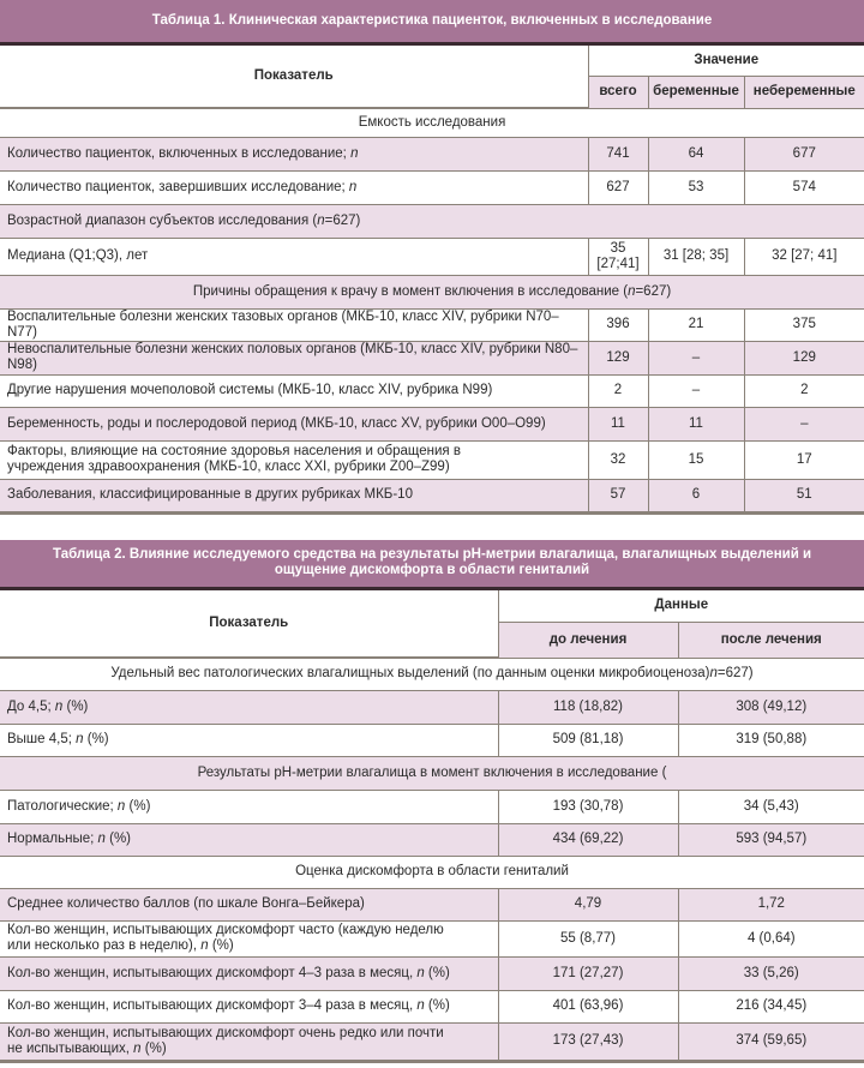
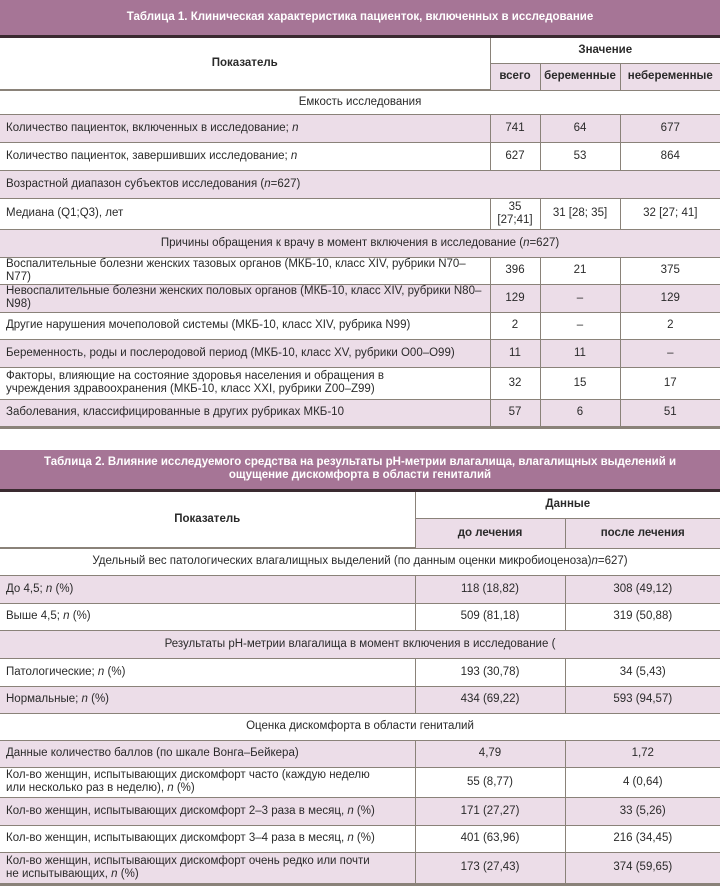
  Таблица 1. Клиническая характеристика пациенток, включенных в исследование
  Показатель	Значение
  всего	беременные	небеременные
  Емкость исследования
  Количество пациенток, включенных в исследование; n	741	64	677
- Количество пациенток, завершивших исследование; n	627	53	574
+ Количество пациенток, завершивших исследование; n	627	53	864
  Возрастной диапазон субъектов исследования (n=627)
  Медиана (Q1;Q3), лет	35 [27;41]	31 [28; 35]	32 [27; 41]
  Причины обращения к врачу в момент включения в исследование (n=627)
  Воспалительные болезни женских тазовых органов (МКБ-10, класс XIV, рубрики N70–N77)	396	21	375
  Невоспалительные болезни женских половых органов (МКБ-10, класс XIV, рубрики N80–N98)	129	–	129
  Другие нарушения мочеполовой системы (МКБ-10, класс XIV, рубрика N99)	2	–	2
  Беременность, роды и послеродовой период (МКБ-10, класс XV, рубрики O00–O99)	11	11	–
  Факторы, влияющие на состояние здоровья населения и обращения в учреждения здравоохранения (МКБ-10, класс XXI, рубрики Z00–Z99)	32	15	17
  Заболевания, классифицированные в других рубриках МКБ-10	57	6	51
  Таблица 2. Влияние исследуемого средства на результаты рН-метрии влагалища, влагалищных выделений и ощущение дискомфорта в области гениталий
  Показатель	Данные
  до лечения	после лечения
  Удельный вес патологических влагалищных выделений (по данным оценки микробиоценоза)n=627)
  До 4,5; n (%)	118 (18,82)	308 (49,12)
  Выше 4,5; n (%)	509 (81,18)	319 (50,88)
  Результаты рН-метрии влагалища в момент включения в исследование (
  Патологические; n (%)	193 (30,78)	34 (5,43)
  Нормальные; n (%)	434 (69,22)	593 (94,57)
  Оценка дискомфорта в области гениталий
- Среднее количество баллов (по шкале Вонга–Бейкера)	4,79	1,72
+ Данные количество баллов (по шкале Вонга–Бейкера)	4,79	1,72
  Кол-во женщин, испытывающих дискомфорт часто (каждую неделю или несколько раз в неделю), n (%)	55 (8,77)	4 (0,64)
- Кол-во женщин, испытывающих дискомфорт 4–3 раза в месяц, n (%)	171 (27,27)	33 (5,26)
+ Кол-во женщин, испытывающих дискомфорт 2–3 раза в месяц, n (%)	171 (27,27)	33 (5,26)
  Кол-во женщин, испытывающих дискомфорт 3–4 раза в месяц, n (%)	401 (63,96)	216 (34,45)
  Кол-во женщин, испытывающих дискомфорт очень редко или почти не испытывающих, n (%)	173 (27,43)	374 (59,65)
